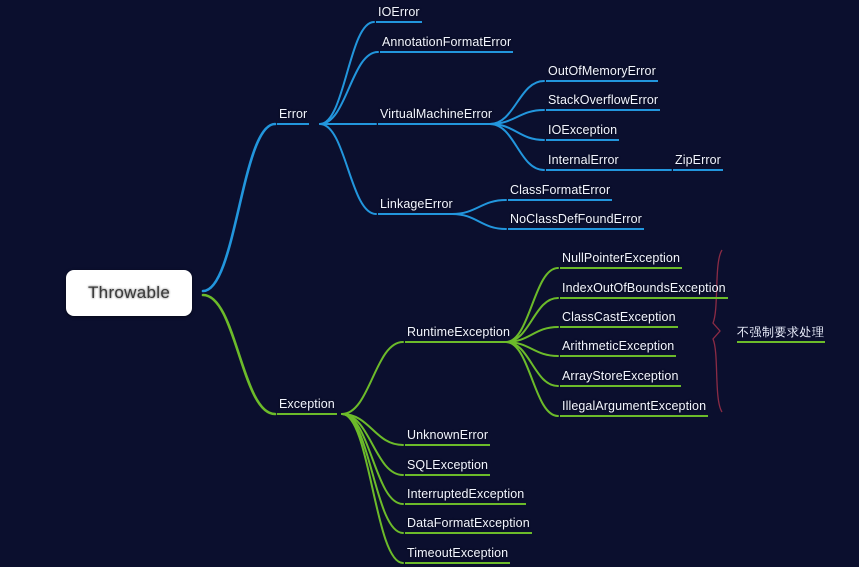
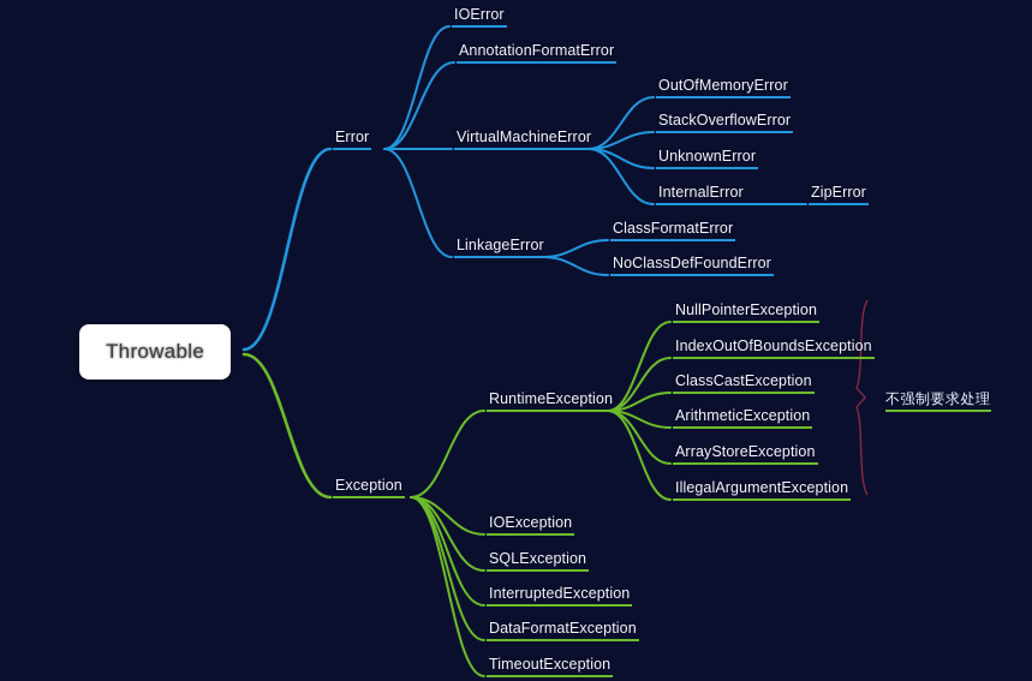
  Throwable
  Error
  IOError
  AnnotationFormatError
  VirtualMachineError
  OutOfMemoryError
  StackOverflowError
- IOException
+ UnknownError
  InternalError
  ZipError
  LinkageError
  ClassFormatError
  NoClassDefFoundError
  Exception
  RuntimeException
  NullPointerException
  IndexOutOfBoundsException
  ClassCastException
  ArithmeticException
  ArrayStoreException
  IllegalArgumentException
- UnknownError
+ IOException
  SQLException
  InterruptedException
  DataFormatException
  TimeoutException
  不强制要求处理
